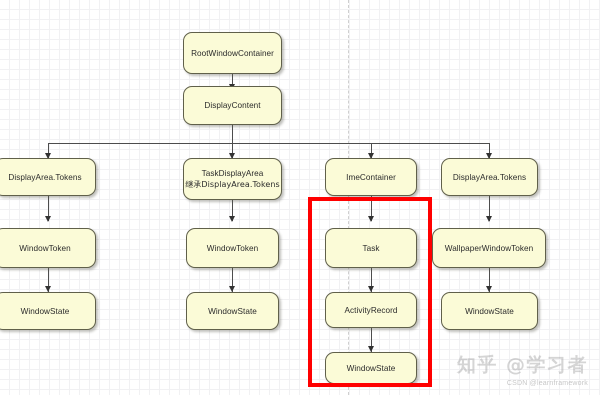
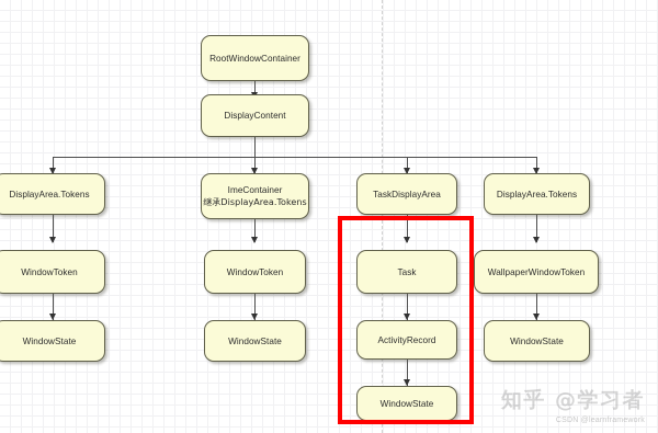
  RootWindowContainer
  DisplayContent
  DisplayArea.Tokens
- TaskDisplayArea
+ ImeContainer
  继承DisplayArea.Tokens
- ImeContainer
+ TaskDisplayArea
  DisplayArea.Tokens
  WindowToken
  WindowToken
  Task
  WallpaperWindowToken
  WindowState
  WindowState
  ActivityRecord
  WindowState
  WindowState
  知乎 @学习者
